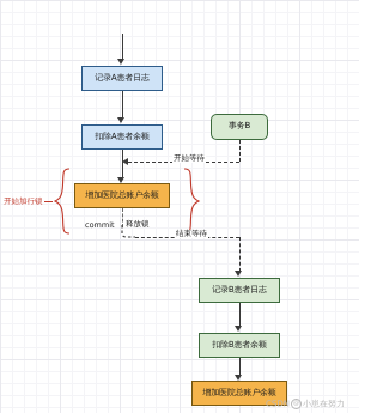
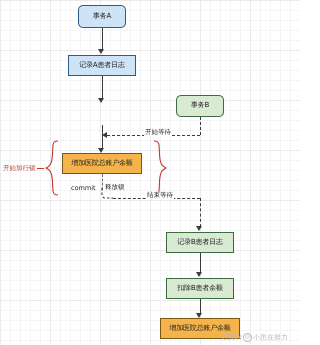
+ 事务A
  记录A患者日志
- 扣除A患者余额
  增加医院总账户余额
  开始加行锁
  commit
  释放锁
  事务B
  开始等待
  结束等待
  记录B患者日志
  扣除B患者余额
  增加医院总账户余额
  CSDN 小崽在努力
